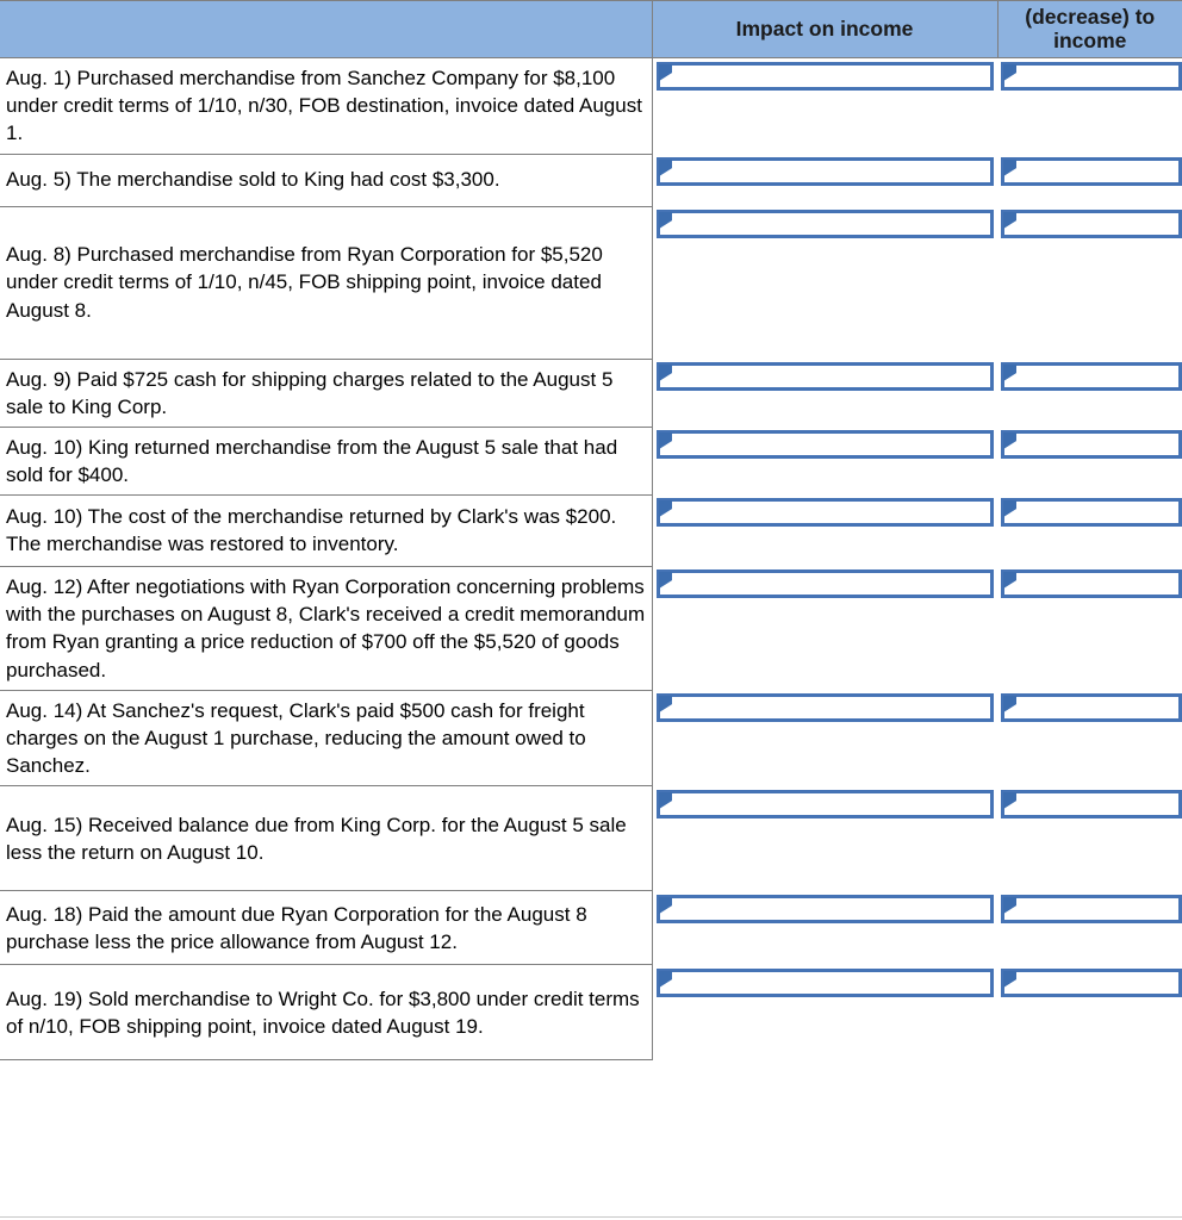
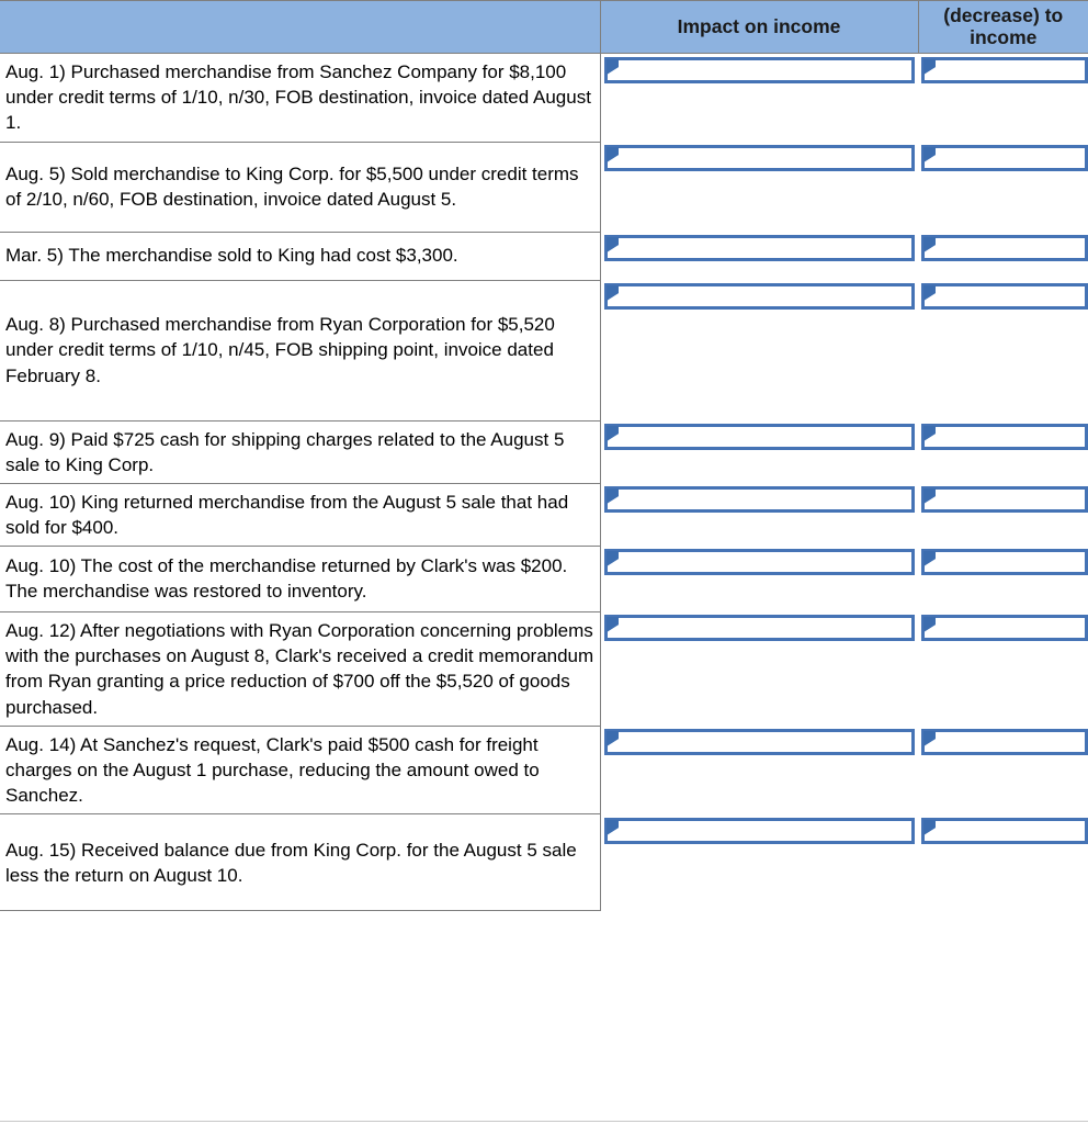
  	Impact on income	(decrease) to income
  Aug. 1) Purchased merchandise from Sanchez Company for $8,100 under credit terms of 1/10, n/30, FOB destination, invoice dated August 1.
+ Aug. 5) Sold merchandise to King Corp. for $5,500 under credit terms of 2/10, n/60, FOB destination, invoice dated August 5.
- Aug. 5) The merchandise sold to King had cost $3,300.
+ Mar. 5) The merchandise sold to King had cost $3,300.
- Aug. 8) Purchased merchandise from Ryan Corporation for $5,520 under credit terms of 1/10, n/45, FOB shipping point, invoice dated August 8.
+ Aug. 8) Purchased merchandise from Ryan Corporation for $5,520 under credit terms of 1/10, n/45, FOB shipping point, invoice dated February 8.
  Aug. 9) Paid $725 cash for shipping charges related to the August 5 sale to King Corp.
  Aug. 10) King returned merchandise from the August 5 sale that had sold for $400.
  Aug. 10) The cost of the merchandise returned by Clark's was $200. The merchandise was restored to inventory.
  Aug. 12) After negotiations with Ryan Corporation concerning problems with the purchases on August 8, Clark's received a credit memorandum from Ryan granting a price reduction of $700 off the $5,520 of goods purchased.
  Aug. 14) At Sanchez's request, Clark's paid $500 cash for freight charges on the August 1 purchase, reducing the amount owed to Sanchez.
  Aug. 15) Received balance due from King Corp. for the August 5 sale less the return on August 10.
- Aug. 18) Paid the amount due Ryan Corporation for the August 8 purchase less the price allowance from August 12.
- Aug. 19) Sold merchandise to Wright Co. for $3,800 under credit terms of n/10, FOB shipping point, invoice dated August 19.
